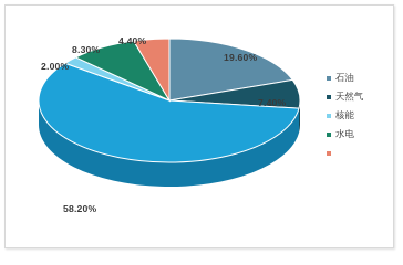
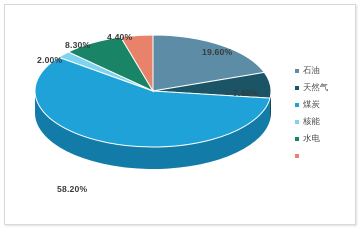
  19.60%
  7.40%
  58.20%
  2.00%
  8.30%
  4.40%
  石油
  天然气
+ 煤炭
  核能
  水电
